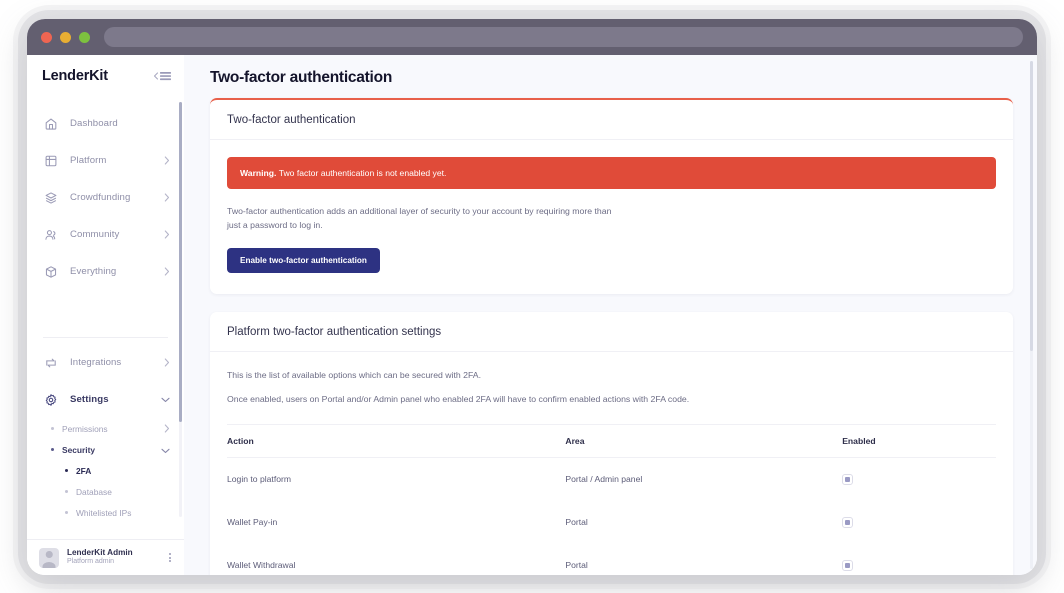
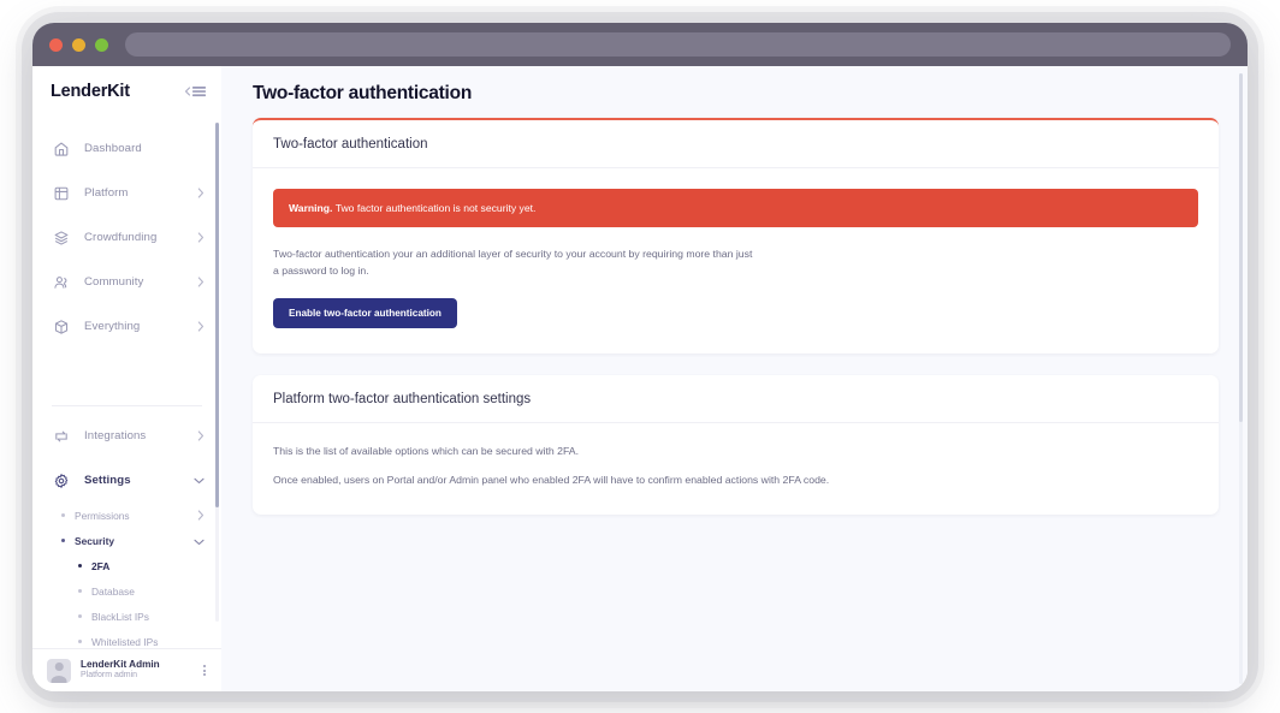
  LenderKit
  Dashboard
  Platform
  Crowdfunding
  Community
  Everything
  Integrations
  Settings
  Permissions
  Security
  2FA
  Database
+ BlackList IPs
  Whitelisted IPs
  LenderKit Admin
  Two-factor authentication
  Two-factor authentication
- Warning. Two factor authentication is not enabled yet.
+ Warning. Two factor authentication is not security yet.
- Two-factor authentication adds an additional layer of security to your account by requiring more than just a password to log in.
+ Two-factor authentication your an additional layer of security to your account by requiring more than just a password to log in.
  Enable two-factor authentication
  Platform two-factor authentication settings
  This is the list of available options which can be secured with 2FA.
  Once enabled, users on Portal and/or Admin panel who enabled 2FA will have to confirm enabled actions with 2FA code.
- Action	Area	Enabled
- Login to platform	Portal / Admin panel
- Wallet Pay-in	Portal
- Wallet Withdrawal	Portal
